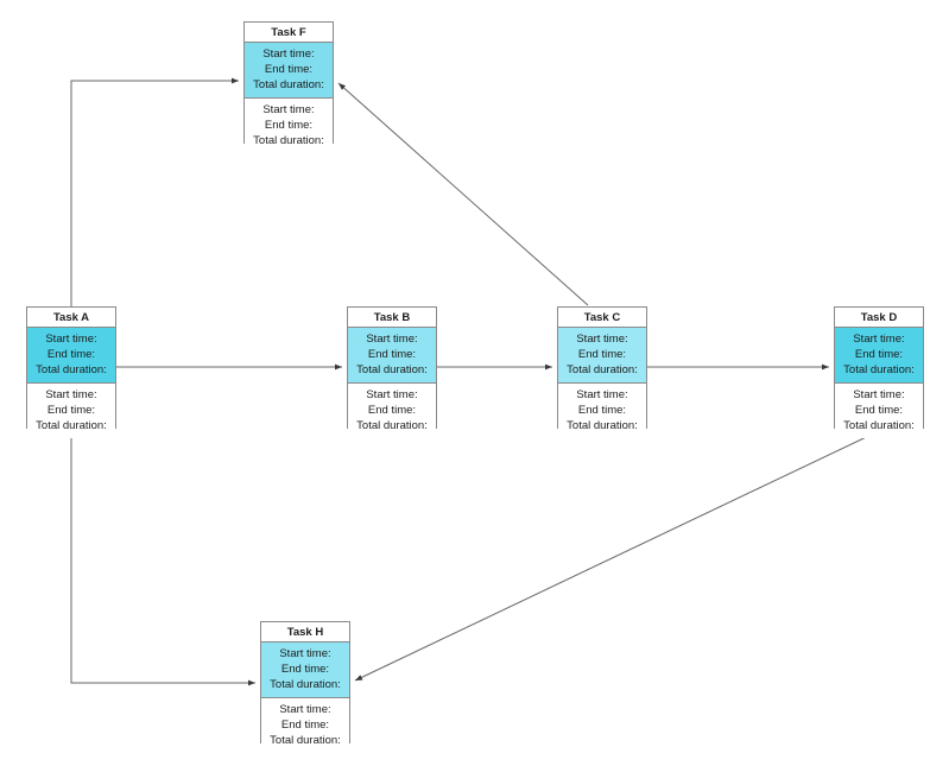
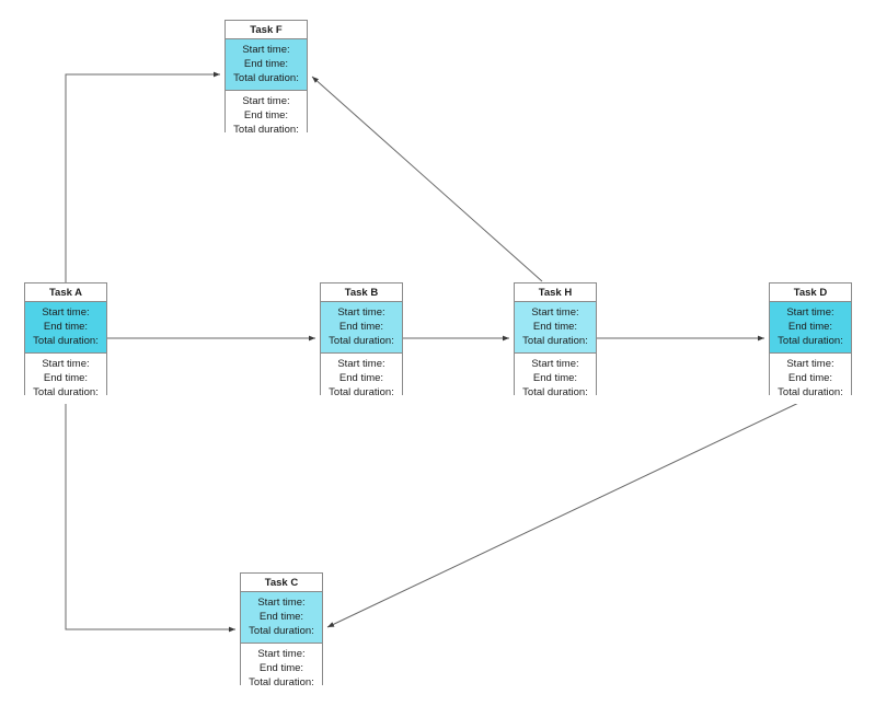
  Task F
  Start time:
  End time:
  Total duration:
  Start time:
  End time:
  Total duration:
  Task A
  Start time:
  End time:
  Total duration:
  Start time:
  End time:
  Total duration:
  Task B
  Start time:
  End time:
  Total duration:
  Start time:
  End time:
  Total duration:
- Task C
+ Task H
  Start time:
  End time:
  Total duration:
  Start time:
  End time:
  Total duration:
  Task D
  Start time:
  End time:
  Total duration:
  Start time:
  End time:
  Total duration:
- Task H
+ Task C
  Start time:
  End time:
  Total duration:
  Start time:
  End time:
  Total duration:
